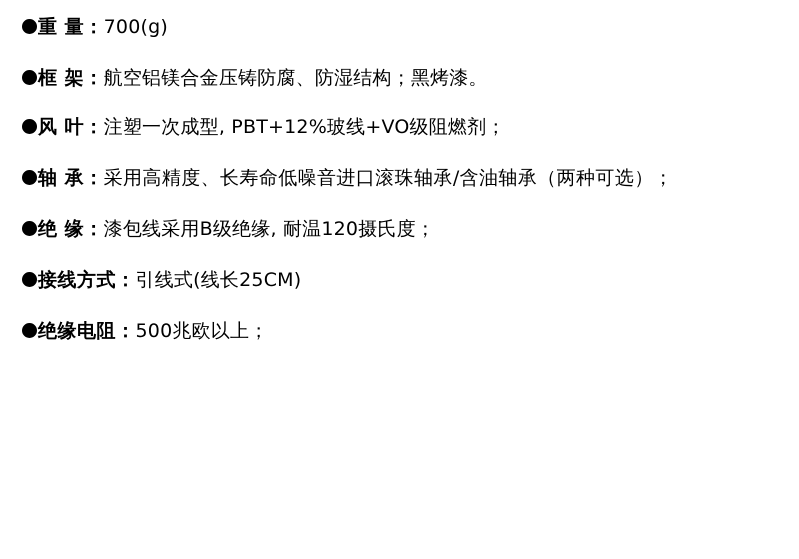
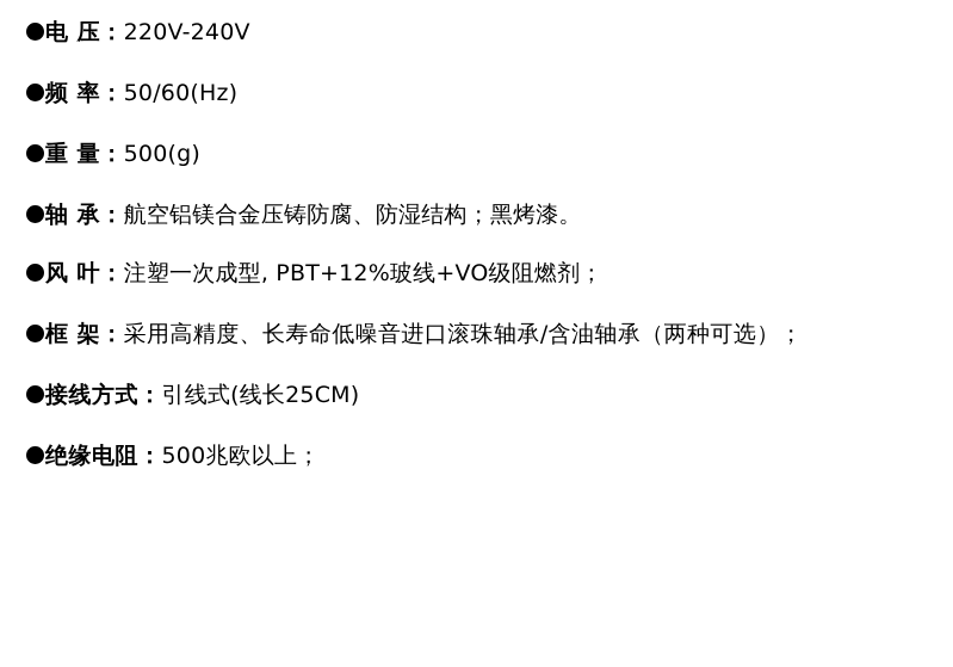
+ 电 压：220V-240V
+ 频 率：50/60(Hz)
- 重 量：700(g)
+ 重 量：500(g)
- 框 架：航空铝镁合金压铸防腐、防湿结构；黑烤漆。
+ 轴 承：航空铝镁合金压铸防腐、防湿结构；黑烤漆。
  风 叶：注塑一次成型, PBT+12%玻线+VO级阻燃剂；
- 轴 承：采用高精度、长寿命低噪音进口滚珠轴承/含油轴承（两种可选）；
+ 框 架：采用高精度、长寿命低噪音进口滚珠轴承/含油轴承（两种可选）；
- 绝 缘：漆包线采用B级绝缘, 耐温120摄氏度；
  接线方式：引线式(线长25CM)
  绝缘电阻：500兆欧以上；
